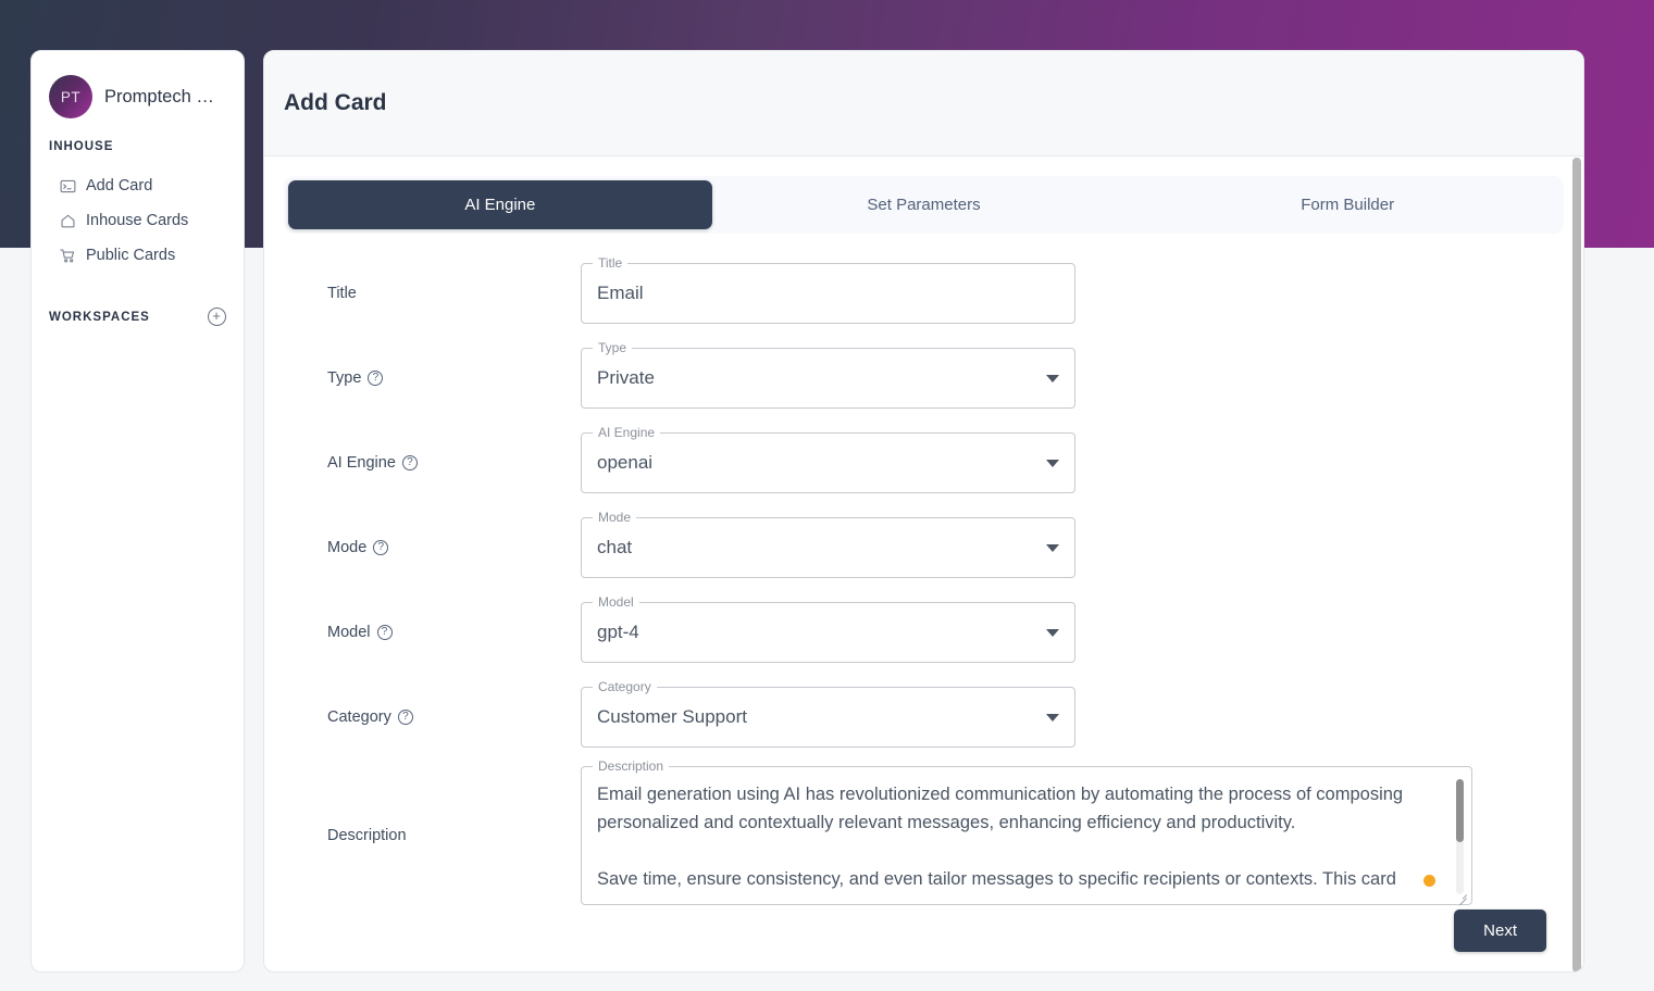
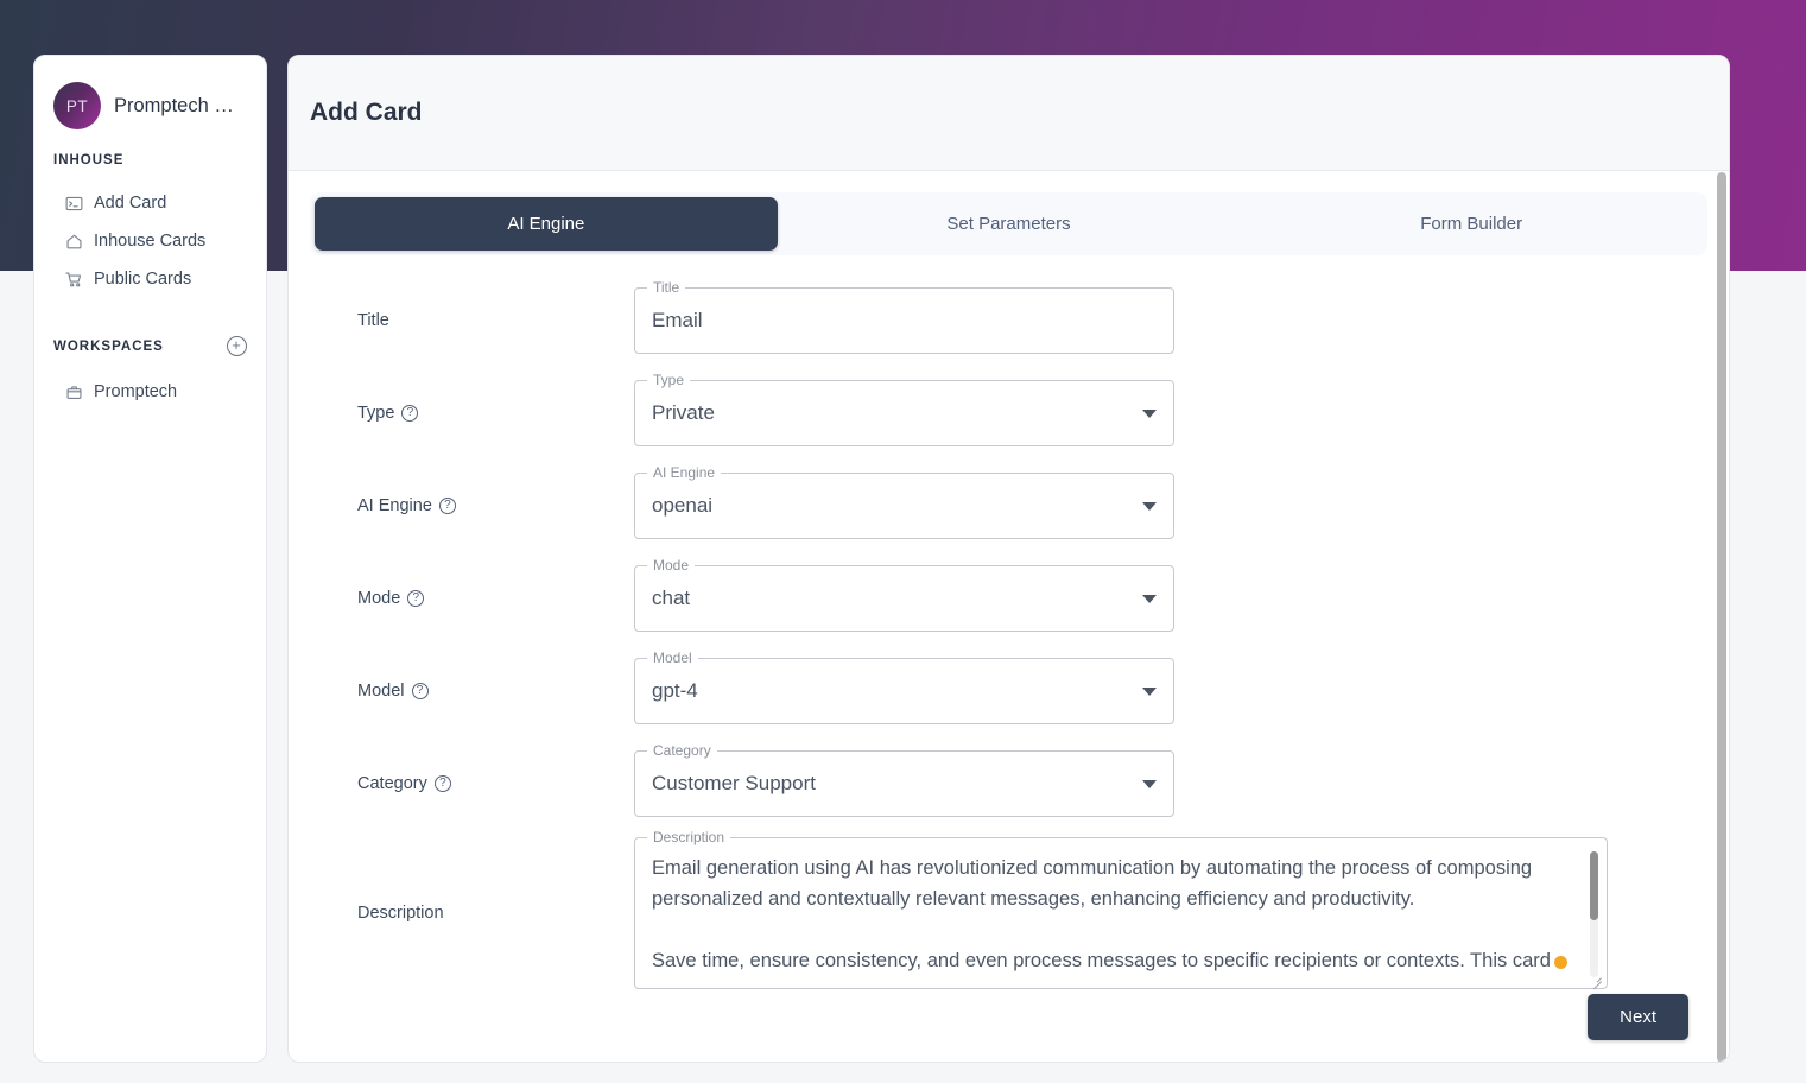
  PT
  Promptech …
  INHOUSE
  Add Card
  Inhouse Cards
  Public Cards
  WORKSPACES
  +
+ Promptech
  Add Card
  AI Engine
  Set Parameters
  Form Builder
  Title
  Title
  Email
  Type
  ?
  Type
  Private
  AI Engine
  ?
  AI Engine
  openai
  Mode
  ?
  Mode
  chat
  Model
  ?
  Model
  gpt-4
  Category
  ?
  Category
  Customer Support
  Description
  Description
  Email generation using AI has revolutionized communication by automating the process of composing personalized and contextually relevant messages, enhancing efficiency and productivity.
- Save time, ensure consistency, and even tailor messages to specific recipients or contexts. This card
+ Save time, ensure consistency, and even process messages to specific recipients or contexts. This card
  Next
